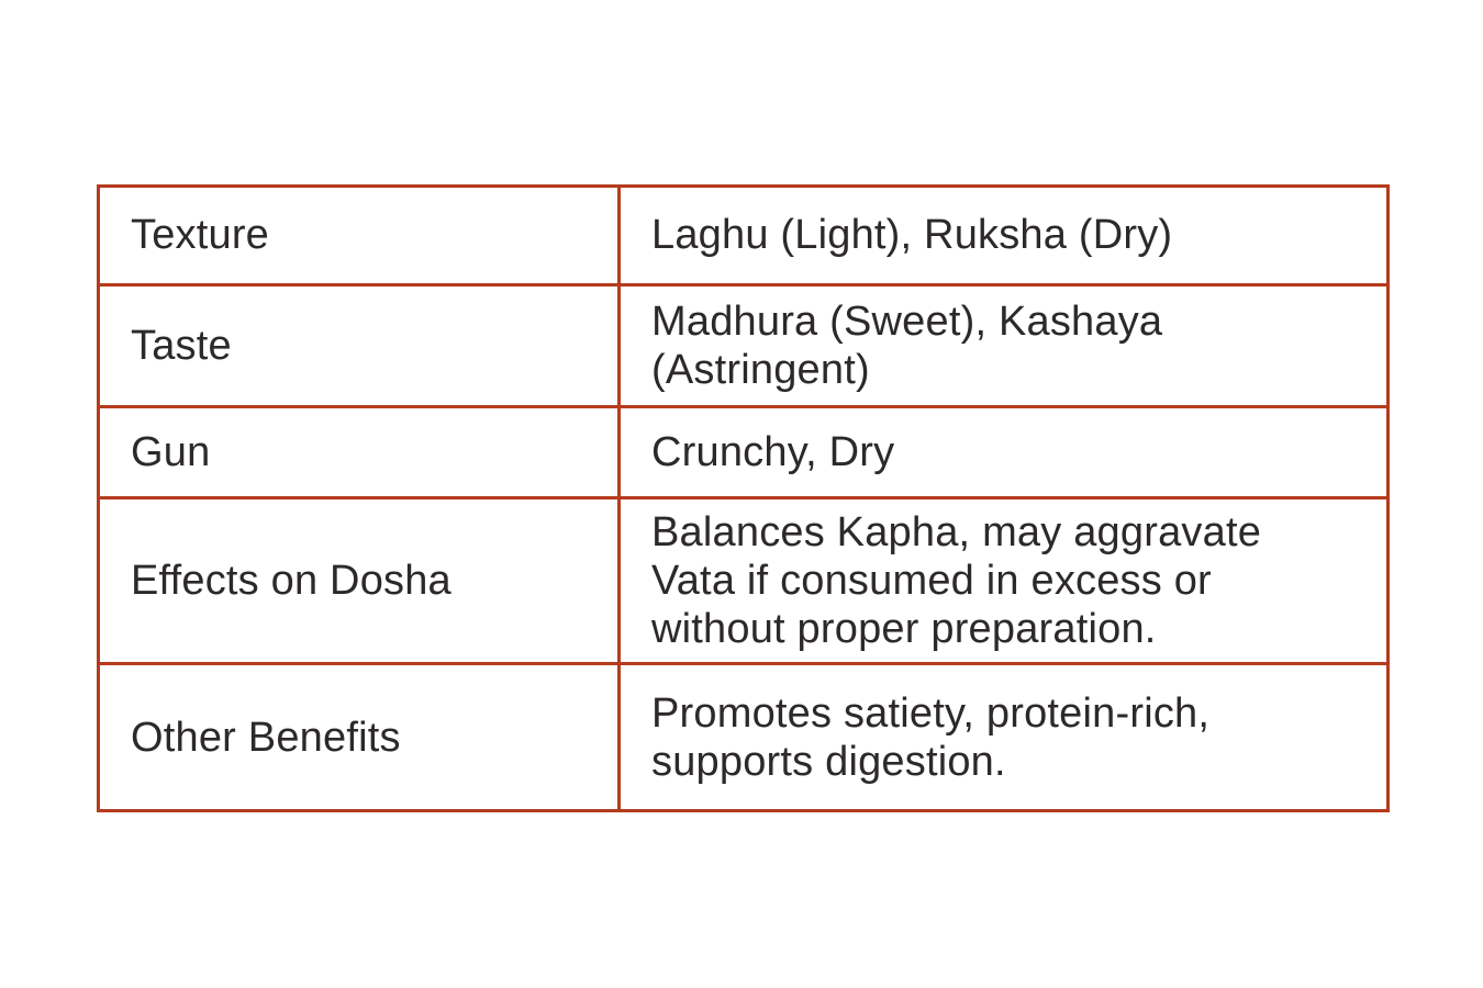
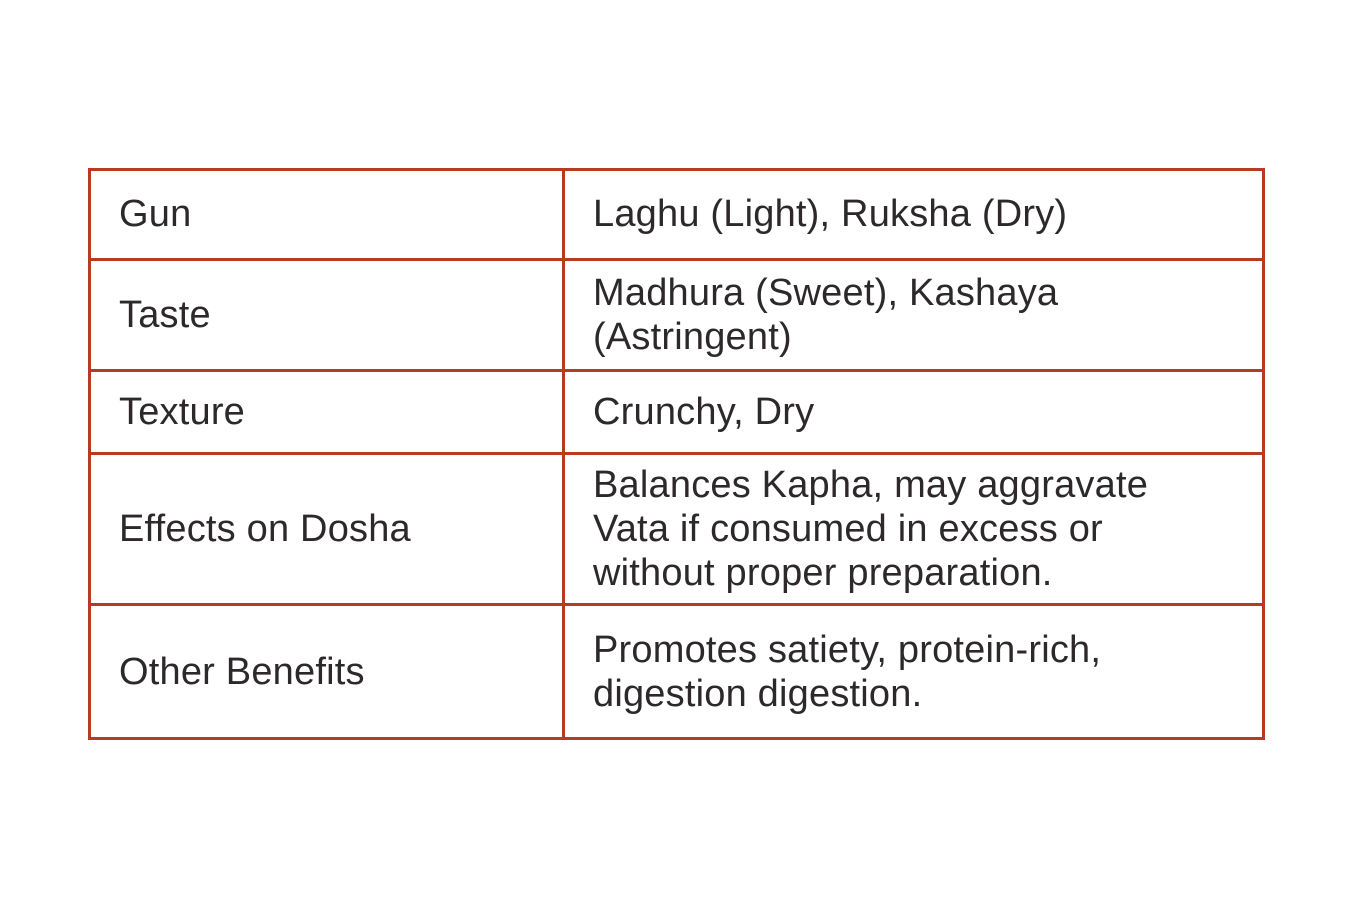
- Texture	Laghu (Light), Ruksha (Dry)
+ Gun	Laghu (Light), Ruksha (Dry)
  Taste	Madhura (Sweet), Kashaya (Astringent)
- Gun	Crunchy, Dry
+ Texture	Crunchy, Dry
  Effects on Dosha	Balances Kapha, may aggravate Vata if consumed in excess or without proper preparation.
- Other Benefits	Promotes satiety, protein-rich, supports digestion.
+ Other Benefits	Promotes satiety, protein-rich, digestion digestion.
